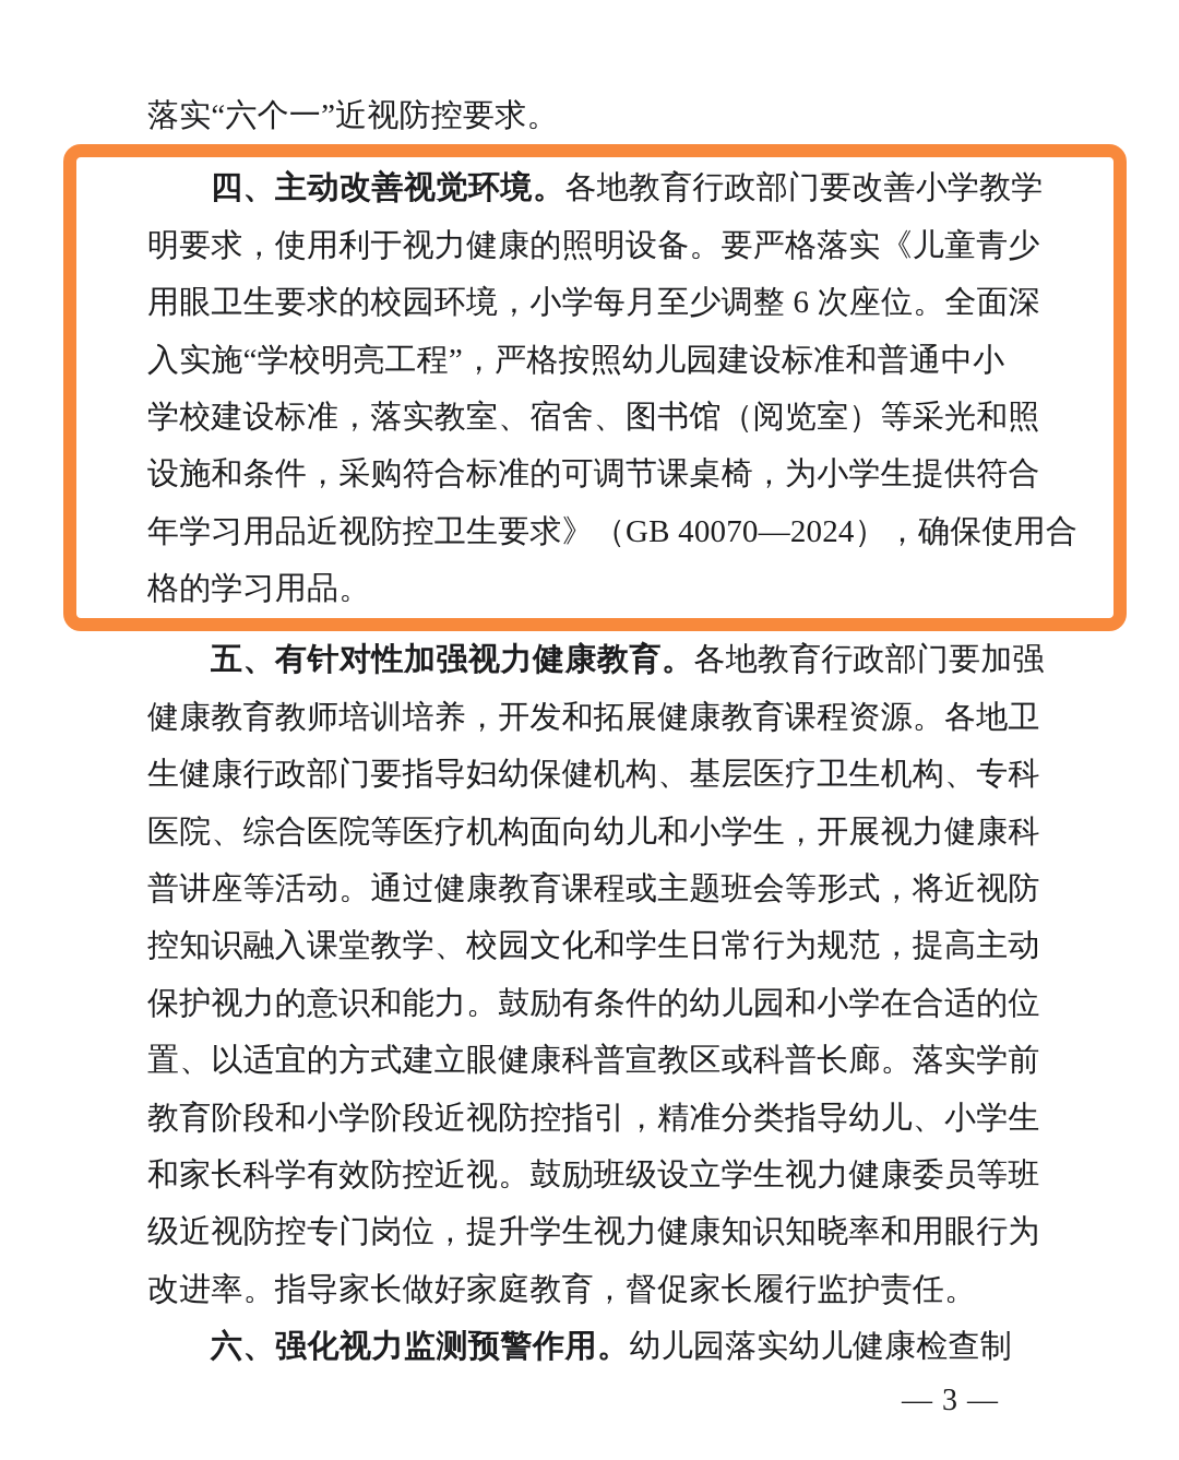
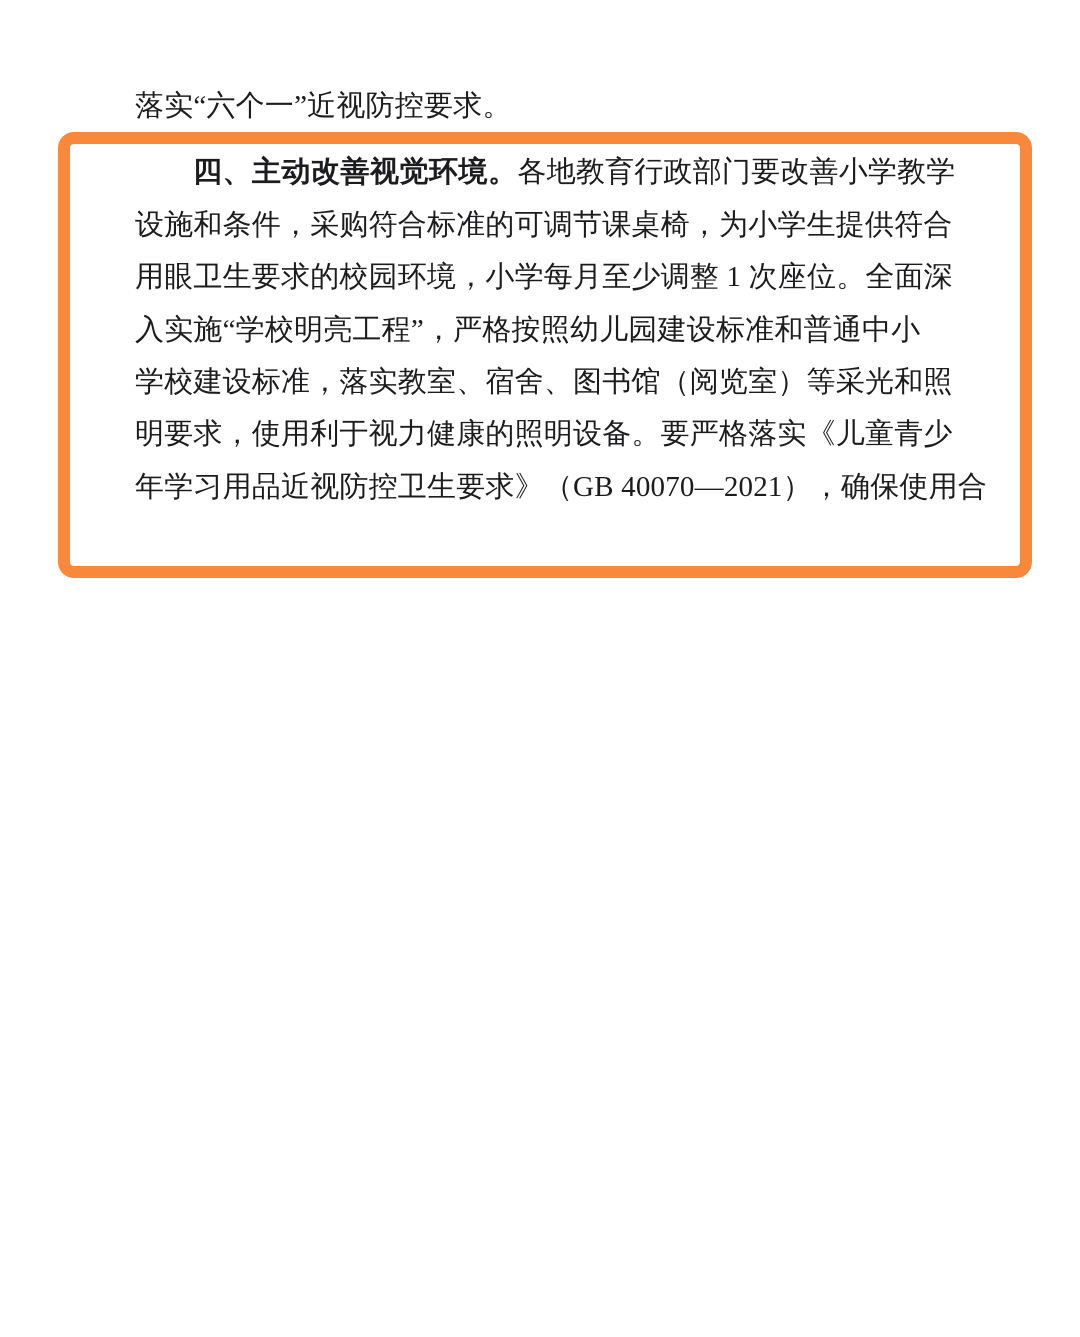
  落实“六个一”近视防控要求。
  四、主动改善视觉环境。各地教育行政部门要改善小学教学
- 明要求，使用利于视力健康的照明设备。要严格落实《儿童青少
+ 设施和条件，采购符合标准的可调节课桌椅，为小学生提供符合
- 用眼卫生要求的校园环境，小学每月至少调整 6 次座位。全面深
+ 用眼卫生要求的校园环境，小学每月至少调整 1 次座位。全面深
  入实施“学校明亮工程”，严格按照幼儿园建设标准和普通中小
  学校建设标准，落实教室、宿舍、图书馆（阅览室）等采光和照
- 设施和条件，采购符合标准的可调节课桌椅，为小学生提供符合
+ 明要求，使用利于视力健康的照明设备。要严格落实《儿童青少
- 年学习用品近视防控卫生要求》（GB 40070—2024），确保使用合
+ 年学习用品近视防控卫生要求》（GB 40070—2021），确保使用合
- 格的学习用品。
- 五、有针对性加强视力健康教育。各地教育行政部门要加强
- 健康教育教师培训培养，开发和拓展健康教育课程资源。各地卫
- 生健康行政部门要指导妇幼保健机构、基层医疗卫生机构、专科
- 医院、综合医院等医疗机构面向幼儿和小学生，开展视力健康科
- 普讲座等活动。通过健康教育课程或主题班会等形式，将近视防
- 控知识融入课堂教学、校园文化和学生日常行为规范，提高主动
- 保护视力的意识和能力。鼓励有条件的幼儿园和小学在合适的位
- 置、以适宜的方式建立眼健康科普宣教区或科普长廊。落实学前
- 教育阶段和小学阶段近视防控指引，精准分类指导幼儿、小学生
- 和家长科学有效防控近视。鼓励班级设立学生视力健康委员等班
- 级近视防控专门岗位，提升学生视力健康知识知晓率和用眼行为
- 改进率。指导家长做好家庭教育，督促家长履行监护责任。
- 六、强化视力监测预警作用。幼儿园落实幼儿健康检查制
- — 3 —
